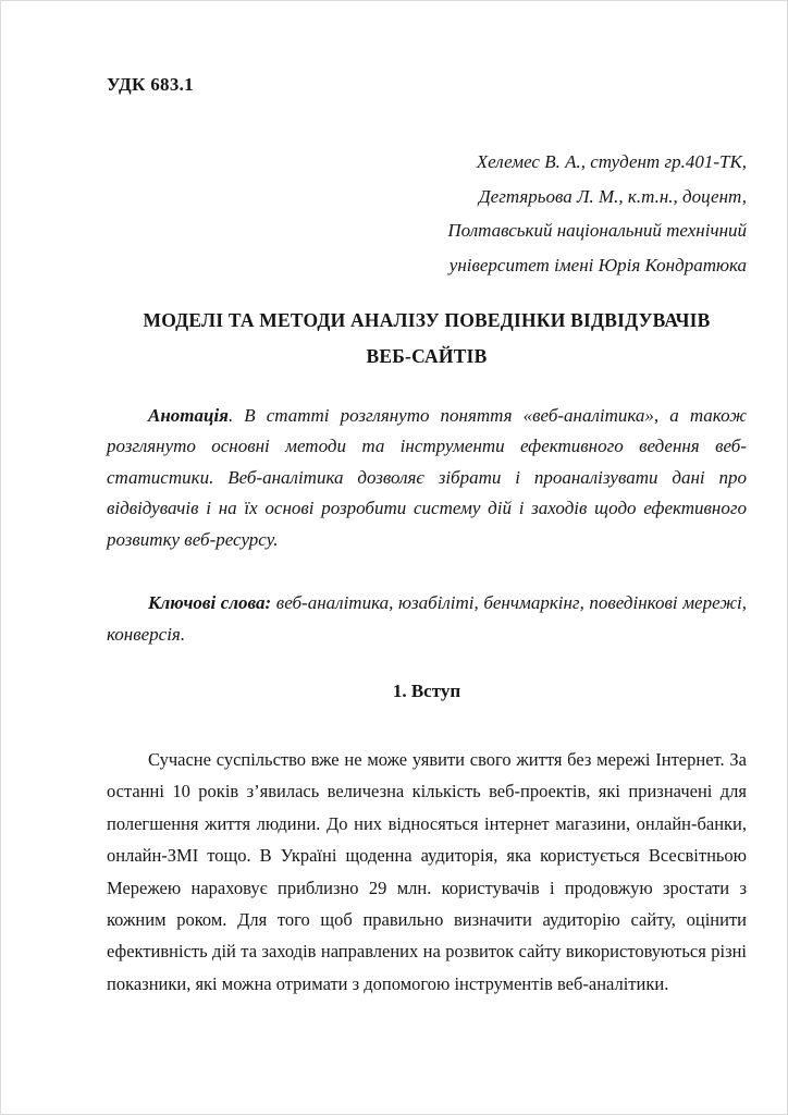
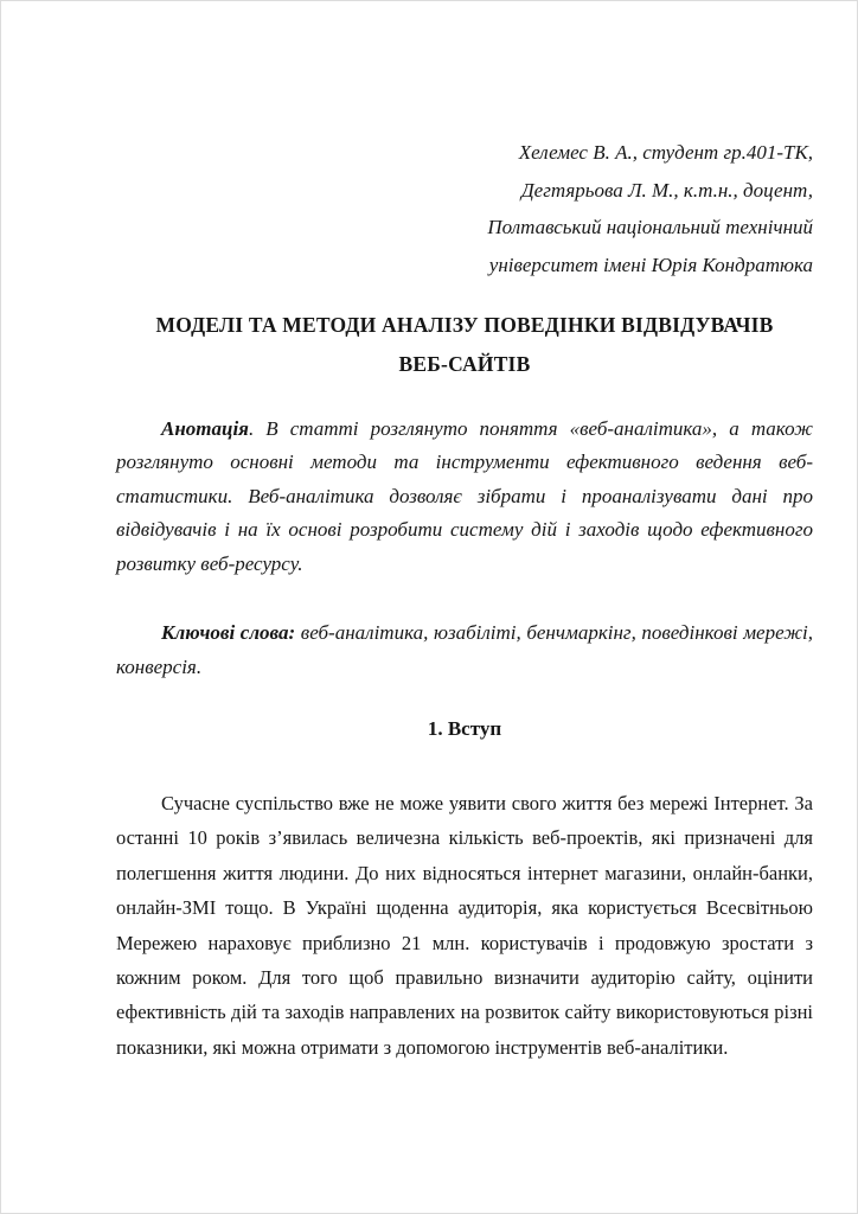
- УДК 683.1
  Хелемес В. А., студент гр.401-ТК,
  Дегтярьова Л. М., к.т.н., доцент,
  Полтавський національний технічний
  університет імені Юрія Кондратюка
  МОДЕЛІ ТА МЕТОДИ АНАЛІЗУ ПОВЕДІНКИ ВІДВІДУВАЧІВ
  ВЕБ-САЙТІВ
  Анотація. В статті розглянуто поняття «веб-аналітика», а також розглянуто основні методи та інструменти ефективного ведення веб-статистики. Веб-аналітика дозволяє зібрати і проаналізувати дані про відвідувачів і на їх основі розробити систему дій і заходів щодо ефективного розвитку веб-ресурсу.
  Ключові слова: веб-аналітика, юзабіліті, бенчмаркінг, поведінкові мережі, конверсія.
  1. Вступ
- Сучасне суспільство вже не може уявити свого життя без мережі Інтернет. За останні 10 років з’явилась величезна кількість веб-проектів, які призначені для полегшення життя людини. До них відносяться інтернет магазини, онлайн-банки, онлайн-ЗМІ тощо. В Україні щоденна аудиторія, яка користується Всесвітньою Мережею нараховує приблизно 29 млн. користувачів і продовжую зростати з кожним роком. Для того щоб правильно визначити аудиторію сайту, оцінити ефективність дій та заходів направлених на розвиток сайту використовуються різні показники, які можна отримати з допомогою інструментів веб-аналітики.
+ Сучасне суспільство вже не може уявити свого життя без мережі Інтернет. За останні 10 років з’явилась величезна кількість веб-проектів, які призначені для полегшення життя людини. До них відносяться інтернет магазини, онлайн-банки, онлайн-ЗМІ тощо. В Україні щоденна аудиторія, яка користується Всесвітньою Мережею нараховує приблизно 21 млн. користувачів і продовжую зростати з кожним роком. Для того щоб правильно визначити аудиторію сайту, оцінити ефективність дій та заходів направлених на розвиток сайту використовуються різні показники, які можна отримати з допомогою інструментів веб-аналітики.
